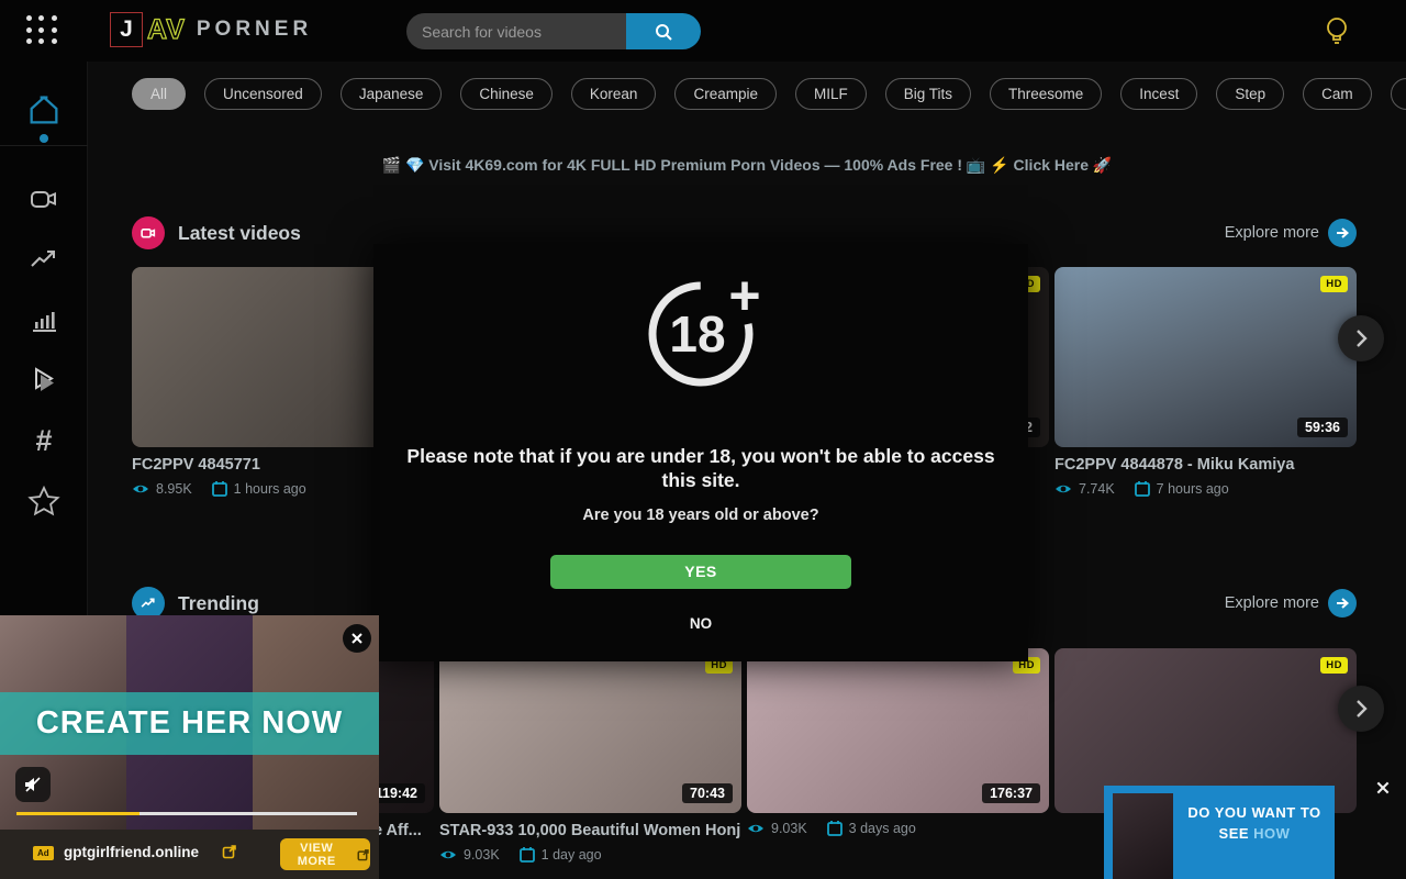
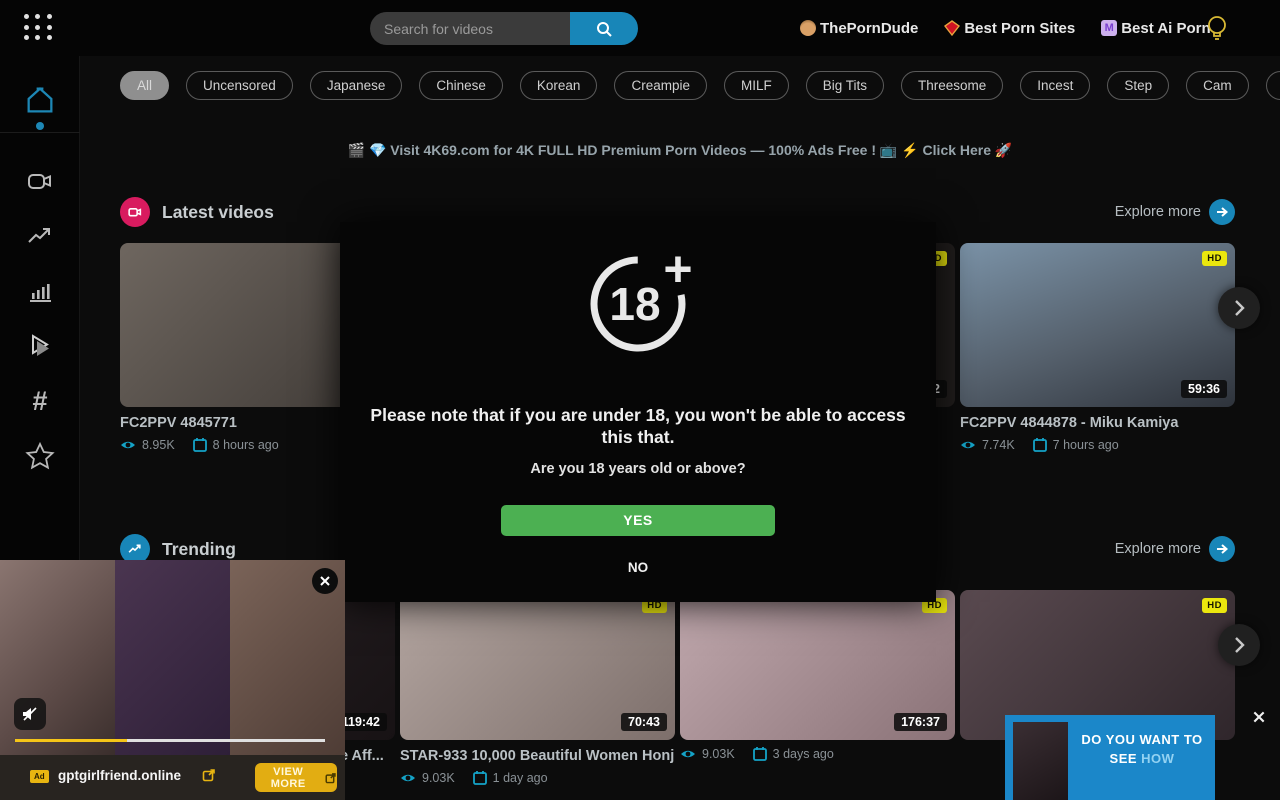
- J
- AV
- PORNER
  Search for videos
+ ThePornDude
+ Best Porn Sites
+ M
+ Best Ai Porn
  #
  All
  Uncensored
  Japanese
  Chinese
  Korean
  Creampie
  MILF
  Big Tits
  Threesome
  Incest
  Step
  Cam
  🎬 💎 Visit 4K69.com for 4K FULL HD Premium Porn Videos — 100% Ads Free ! 📺 ⚡ Click Here 🚀
  Latest videos
  Explore more
  FC2PPV 4845771
  8.95K
- 1 hours ago
+ 8 hours ago
  2
  HD
  59:36
  FC2PPV 4844878 - Miku Kamiya
  7.74K
  7 hours ago
  Trending
  Explore more
  19:42
  Aff...
  HD
  70:43
  STAR-933 10,000 Beautiful Women Honj
  9.03K
  1 day ago
  HD
  176:37
  9.03K
  3 days ago
  HD
  18
  +
- Please note that if you are under 18, you won't be able to access this site.
+ Please note that if you are under 18, you won't be able to access this that.
  Are you 18 years old or above?
  YES
  NO
- CREATE HER NOW
  Ad
  gptgirlfriend.online
  VIEW MORE
  DO YOU WANT TO SEE HOW
